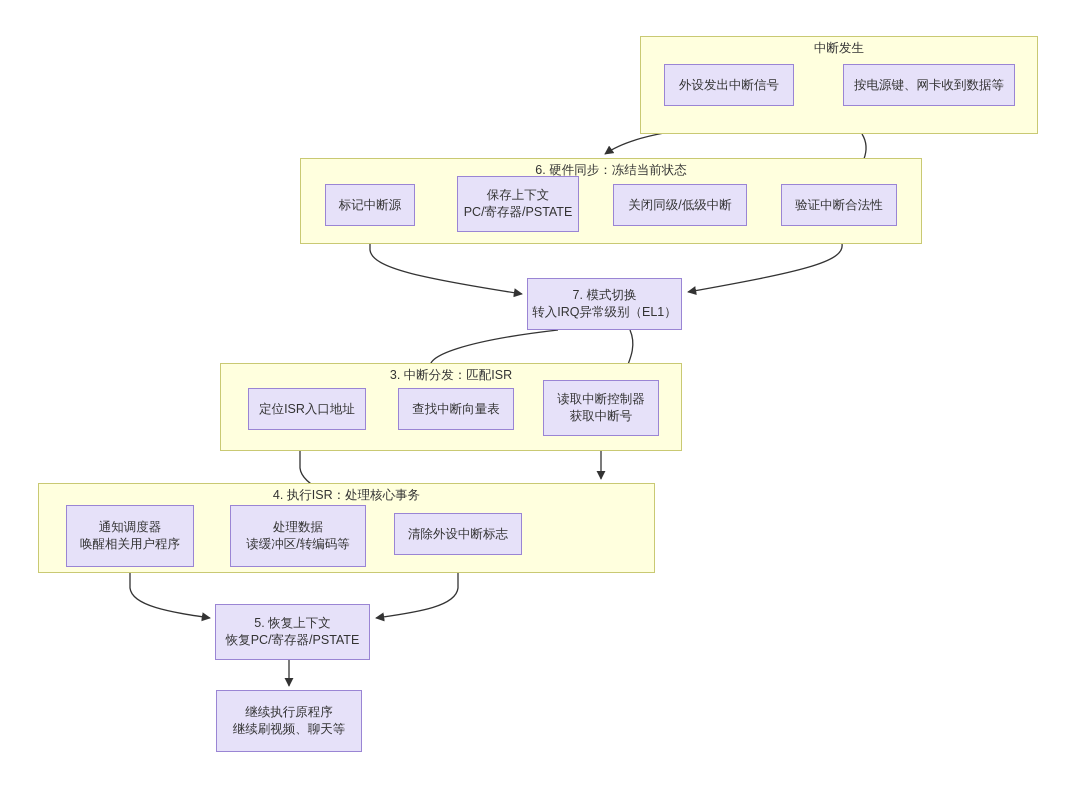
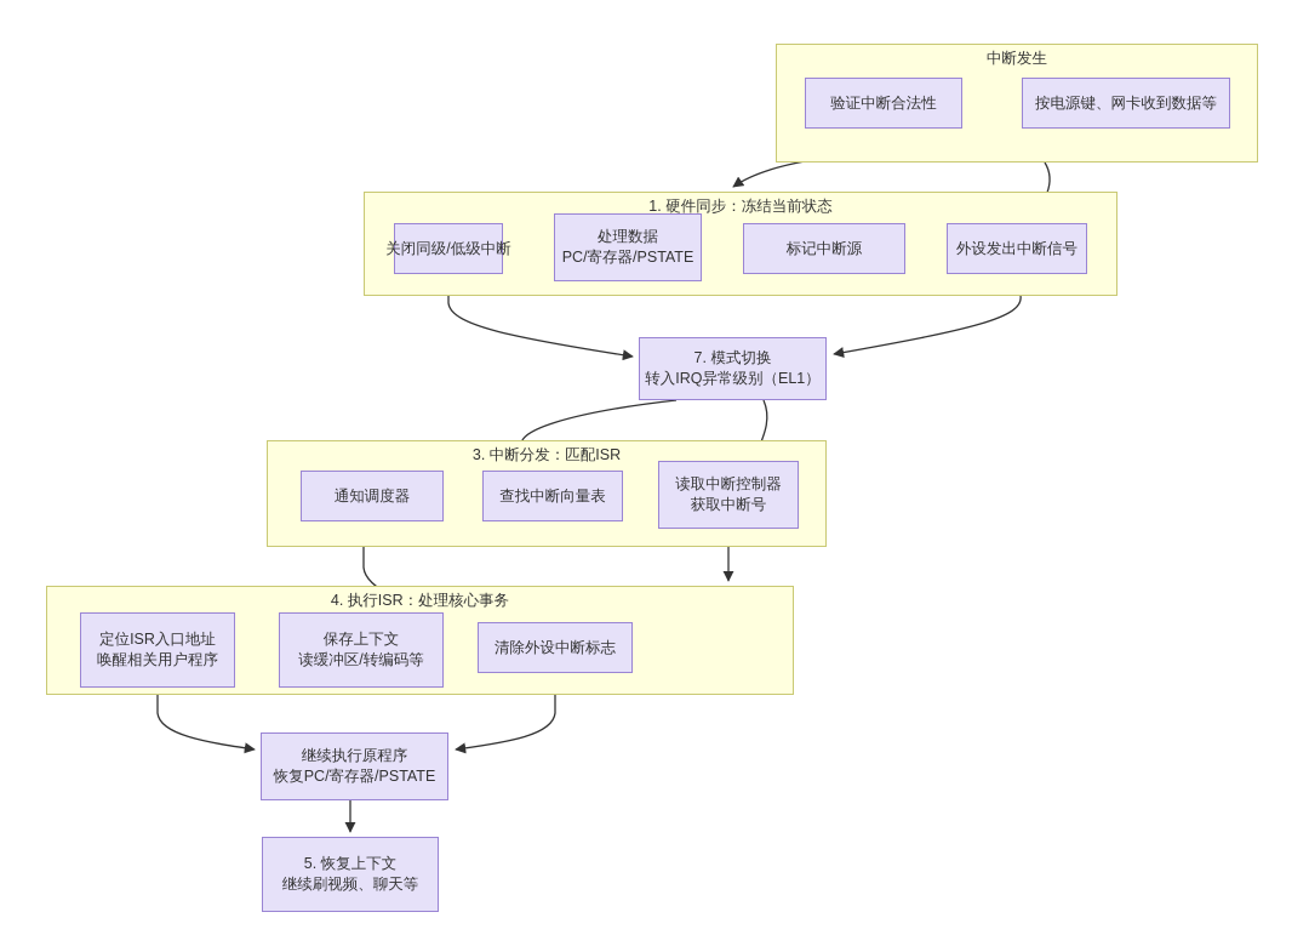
  中断发生
- 6. 硬件同步：冻结当前状态
+ 1. 硬件同步：冻结当前状态
  3. 中断分发：匹配ISR
  4. 执行ISR：处理核心事务
- 外设发出中断信号
+ 验证中断合法性
  按电源键、网卡收到数据等
- 标记中断源
+ 关闭同级/低级中断
- 保存上下文
+ 处理数据
  PC/寄存器/PSTATE
- 关闭同级/低级中断
+ 标记中断源
- 验证中断合法性
+ 外设发出中断信号
- 定位ISR入口地址
+ 通知调度器
  查找中断向量表
  读取中断控制器
  获取中断号
- 通知调度器
+ 定位ISR入口地址
  唤醒相关用户程序
- 处理数据
+ 保存上下文
  读缓冲区/转编码等
  清除外设中断标志
  7. 模式切换
  转入IRQ异常级别（EL1）
- 5. 恢复上下文
+ 继续执行原程序
  恢复PC/寄存器/PSTATE
- 继续执行原程序
+ 5. 恢复上下文
  继续刷视频、聊天等
